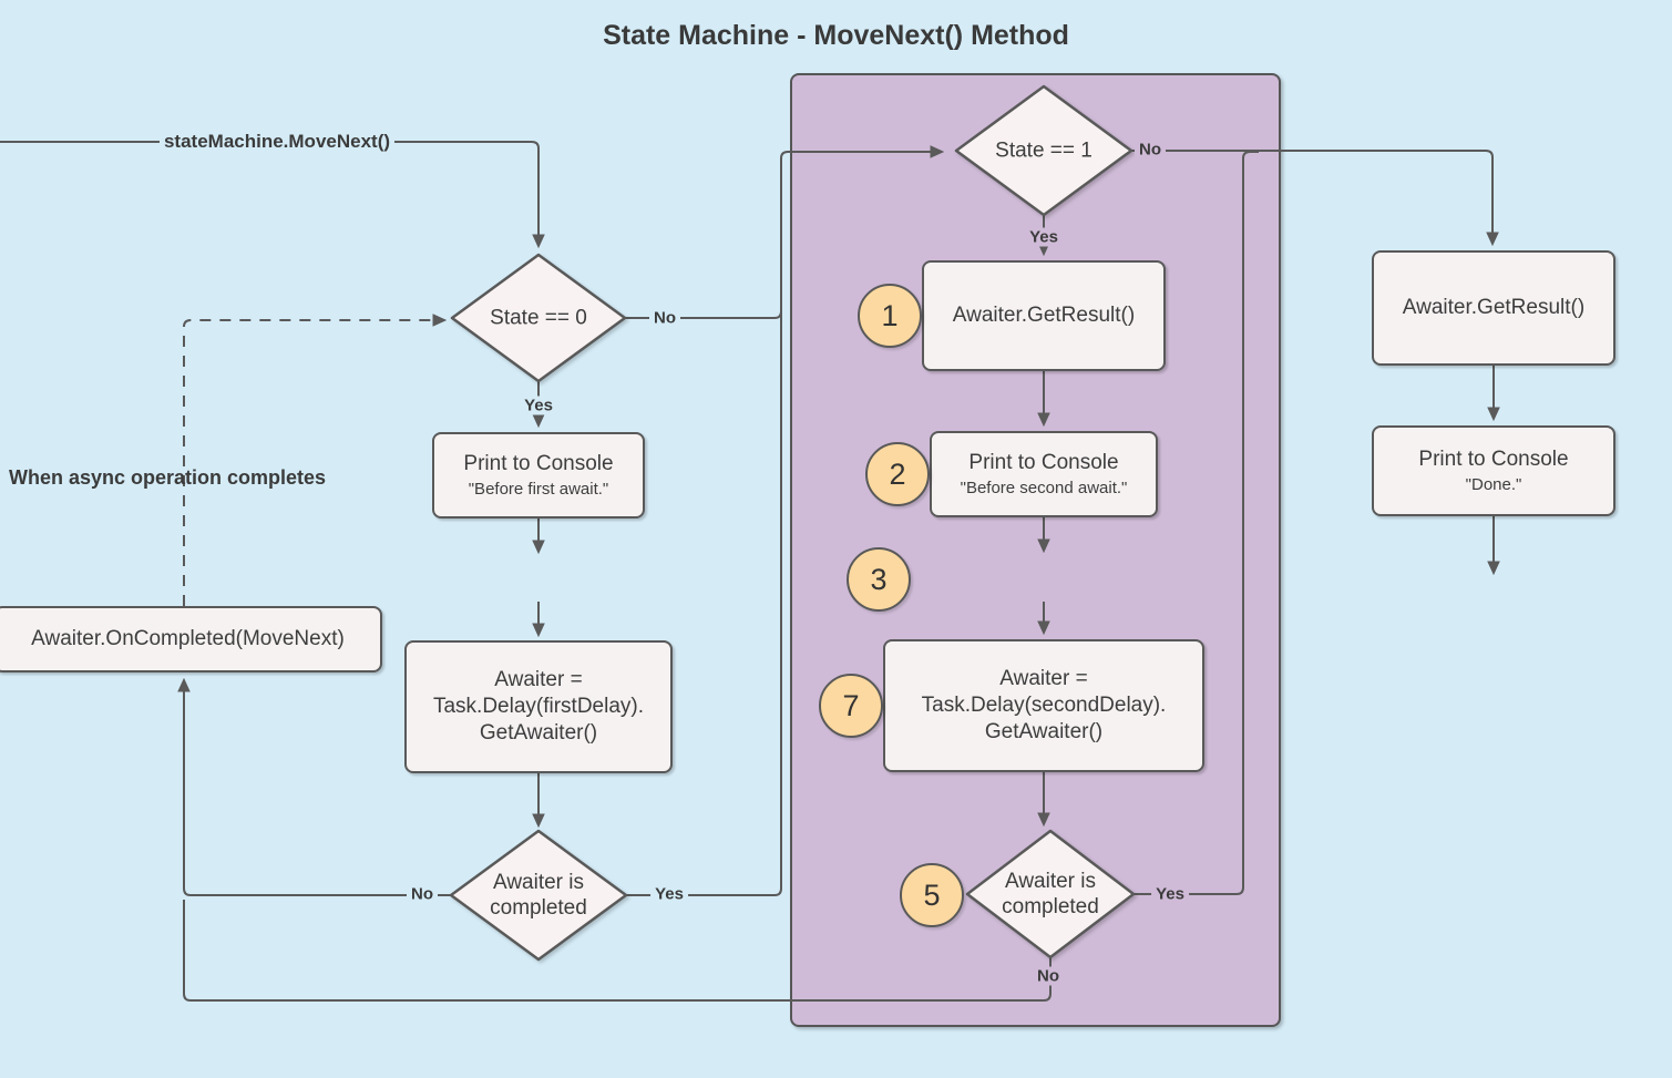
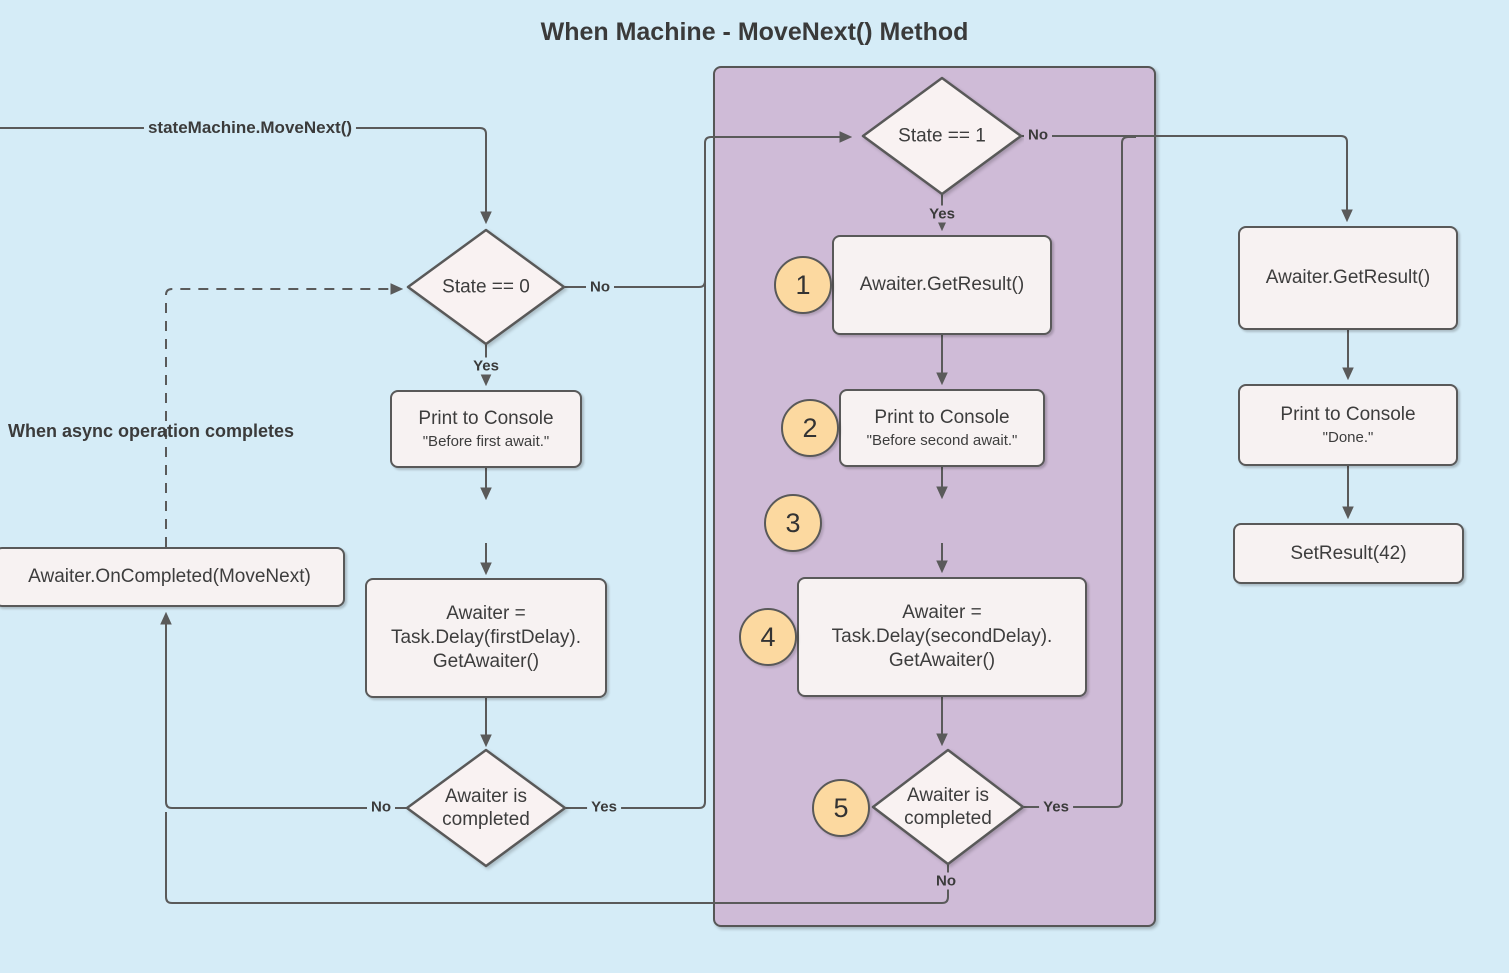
- State Machine - MoveNext() Method
+ When Machine - MoveNext() Method
  State == 0
  Awaiter is completed
  State == 1
  Awaiter is completed
  Print to Console
  "Before first await."
  Awaiter =
  Task.Delay(firstDelay).
  GetAwaiter()
  Awaiter.OnCompleted(MoveNext)
  Awaiter.GetResult()
  Print to Console
  "Before second await."
  Awaiter =
  Task.Delay(secondDelay).
  GetAwaiter()
  Awaiter.GetResult()
  Print to Console
  "Done."
+ SetResult(42)
  1
  2
  3
- 7
+ 4
  5
  stateMachine.MoveNext()
  When async operation completes
  Yes
  No
  No
  Yes
  Yes
  No
  Yes
  No
